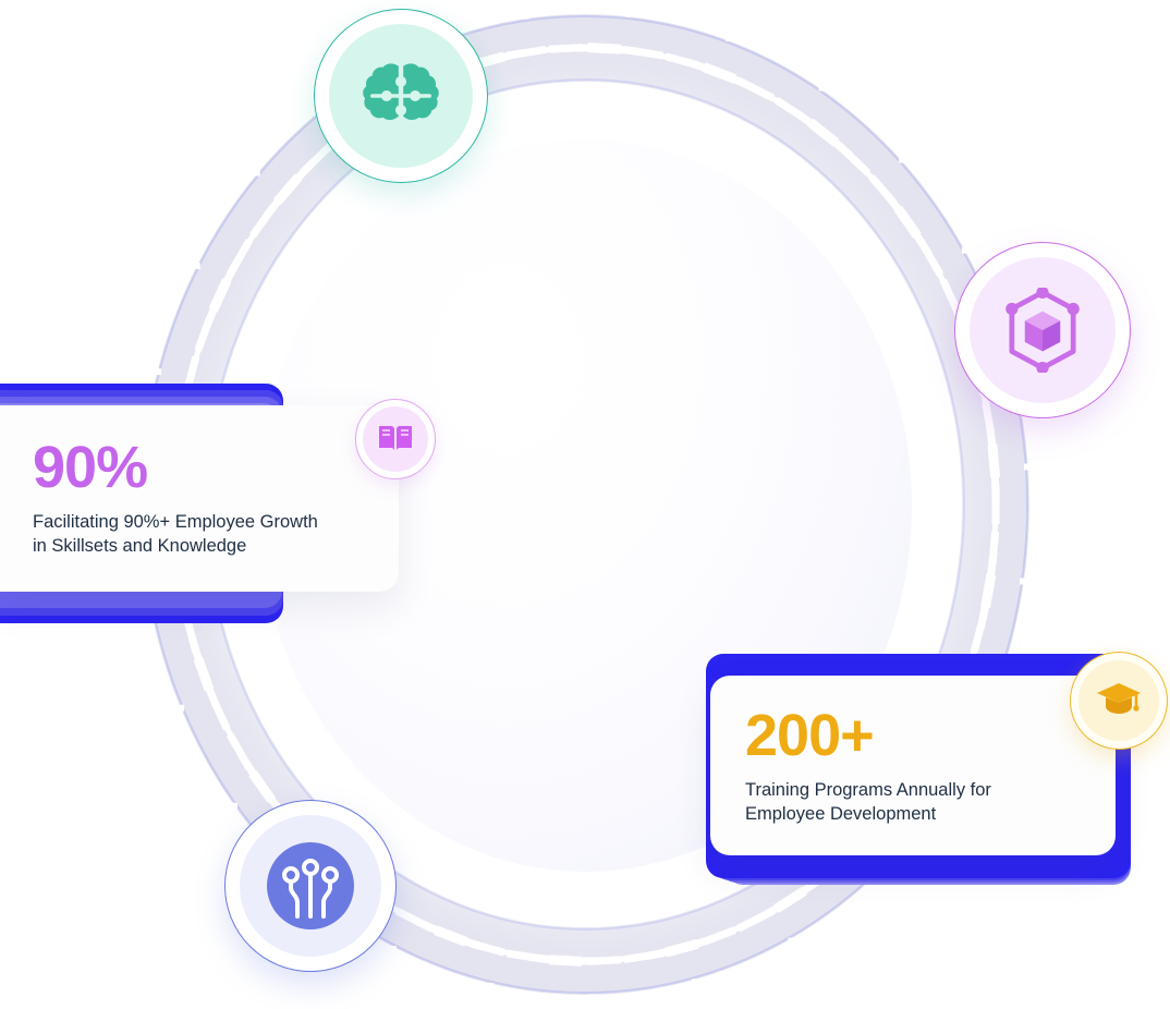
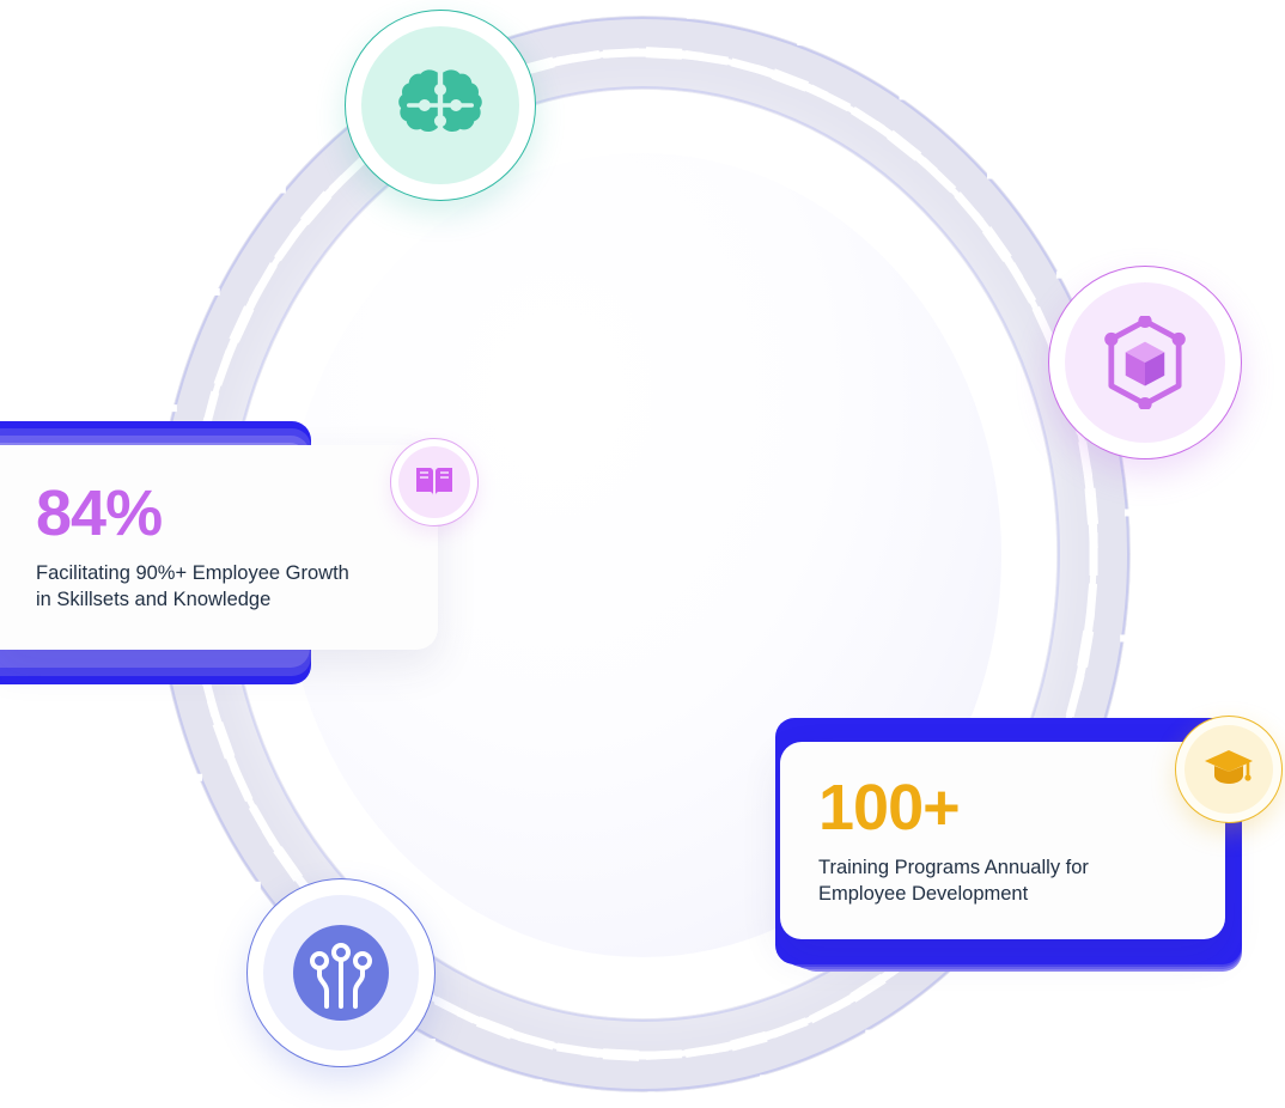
- 90%
+ 84%
  Facilitating 90%+ Employee Growth
  in Skillsets and Knowledge
- 200+
+ 100+
  Training Programs Annually for
  Employee Development
